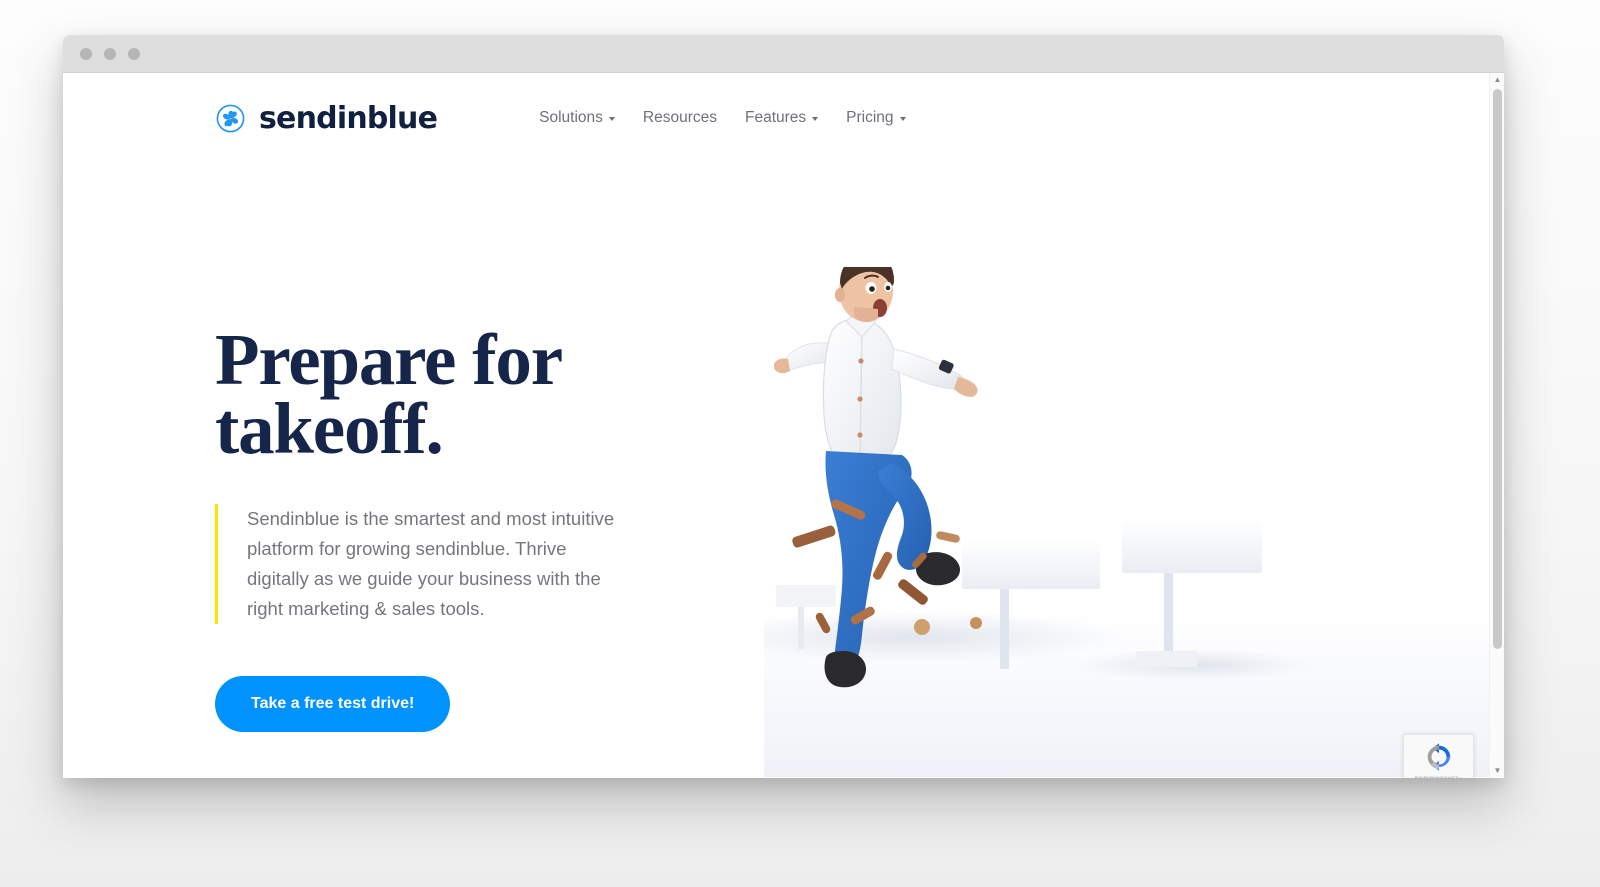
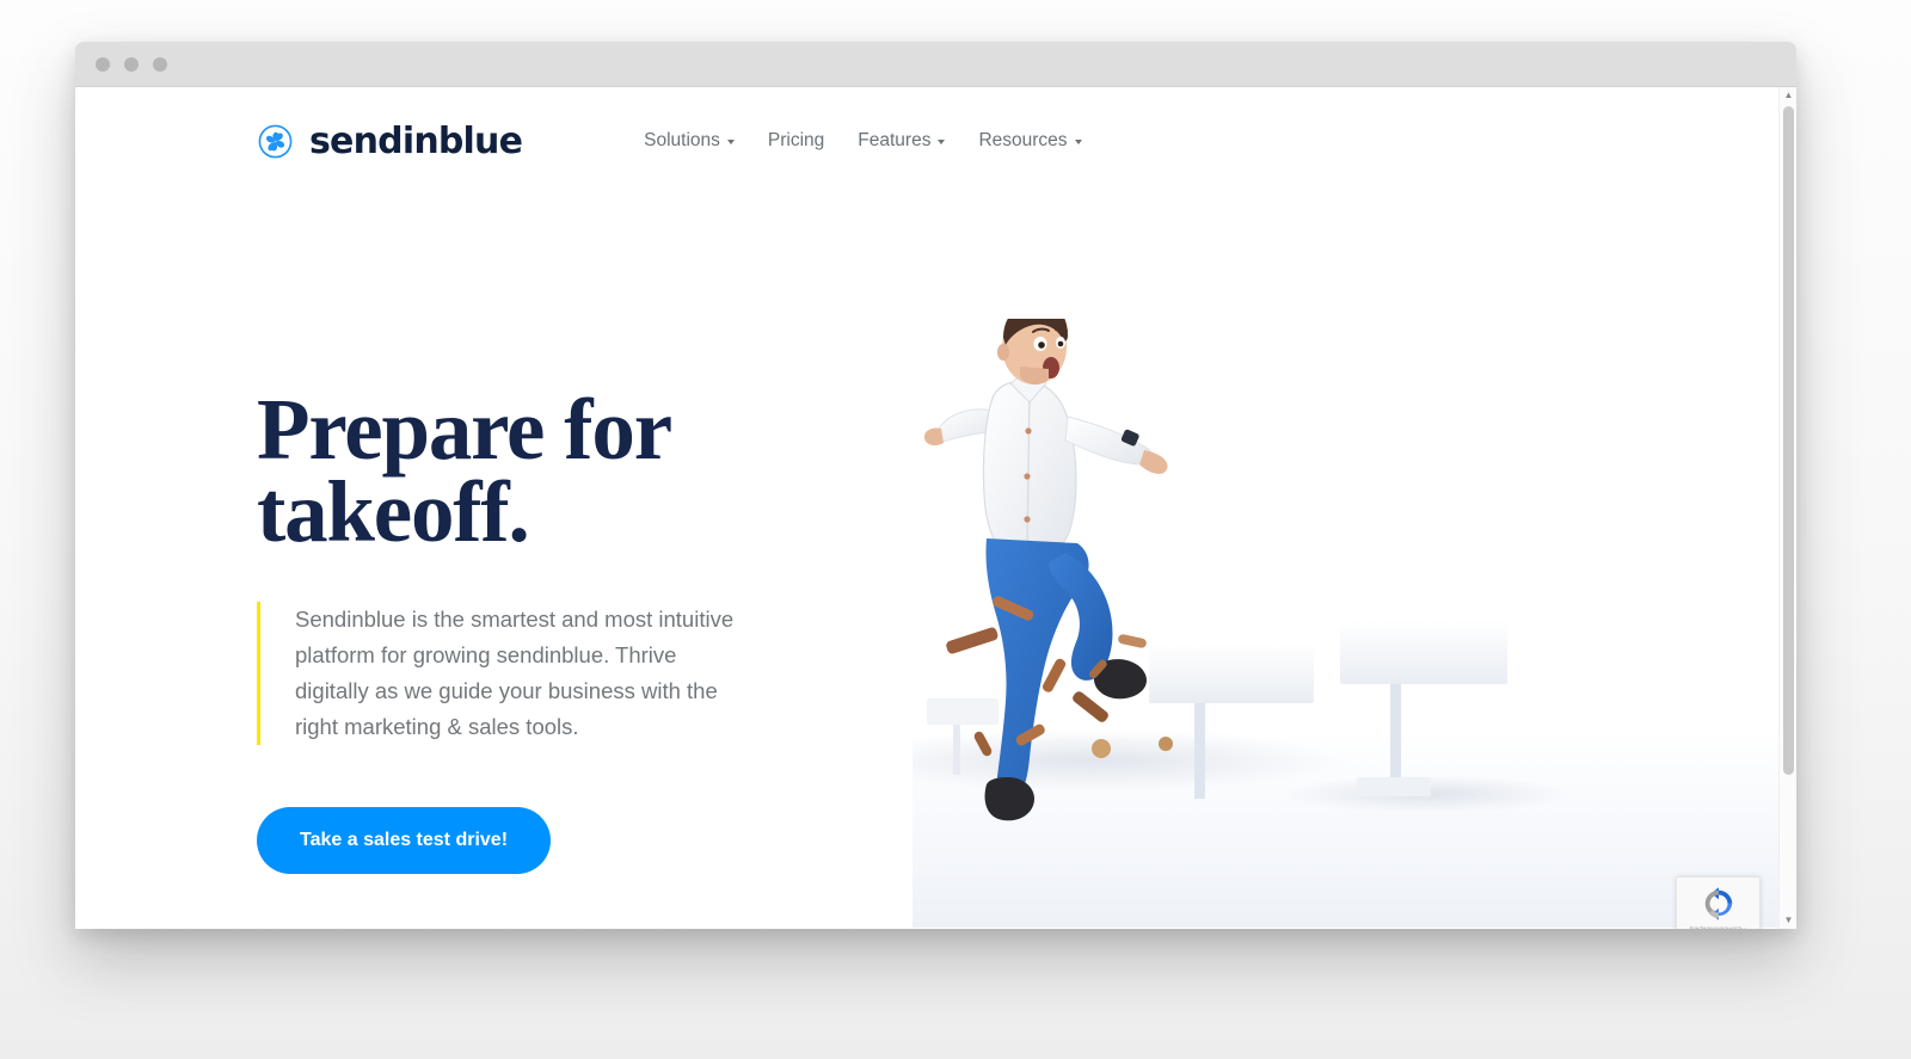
  sendinblue
  Solutions
- Resources
+ Pricing
  Features
- Pricing
+ Resources
  Prepare for takeoff.
  Sendinblue is the smartest and most intuitive platform for growing sendinblue. Thrive digitally as we guide your business with the right marketing & sales tools.
- Take a free test drive!
+ Take a sales test drive!
  ▲
  ▼
